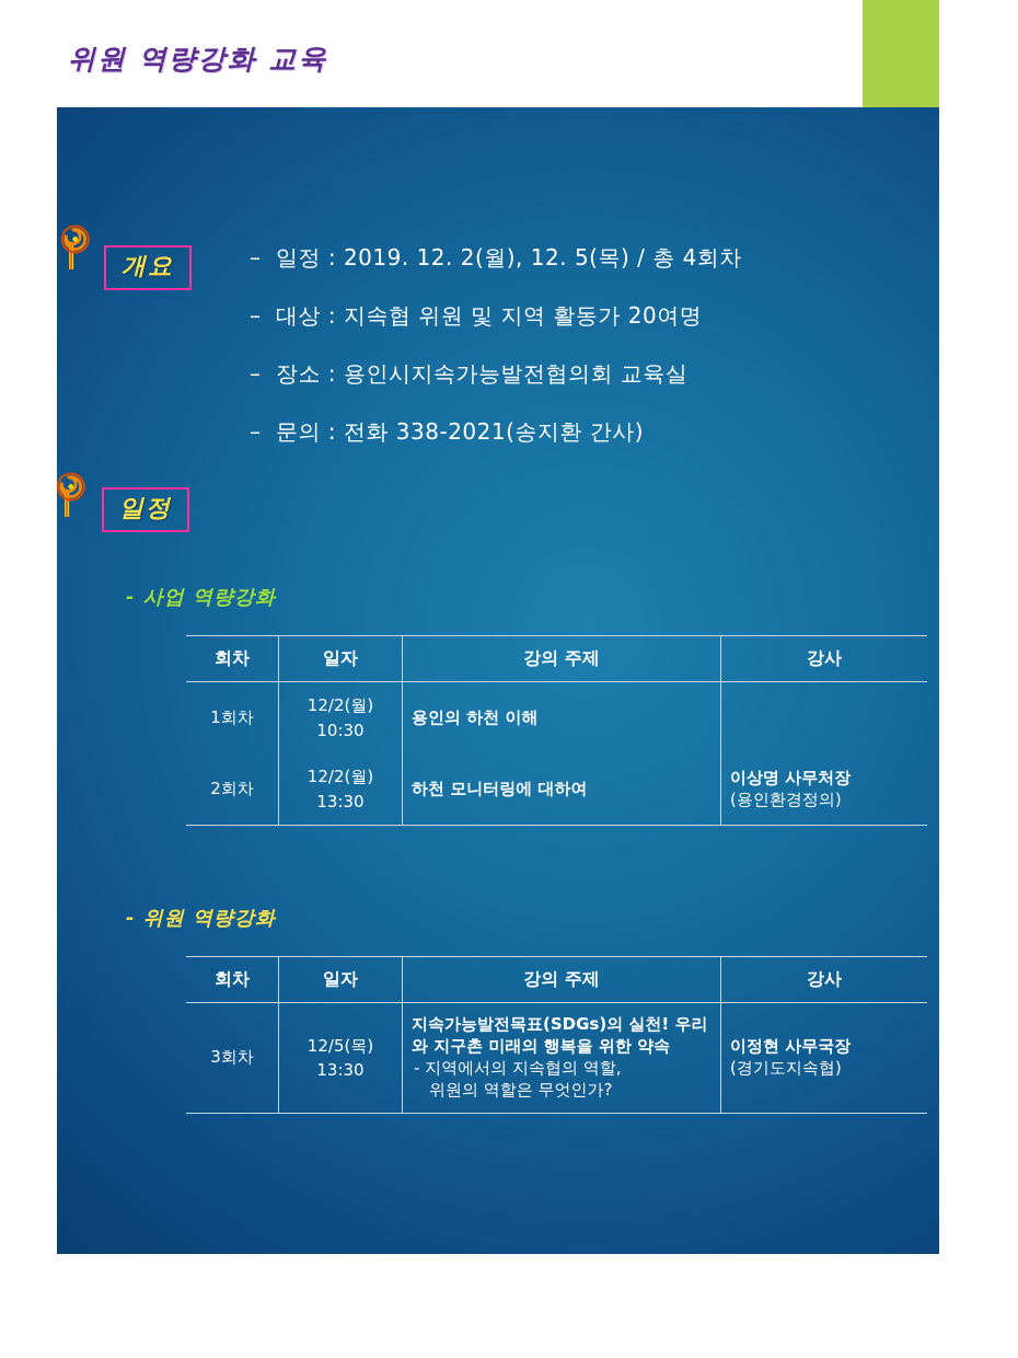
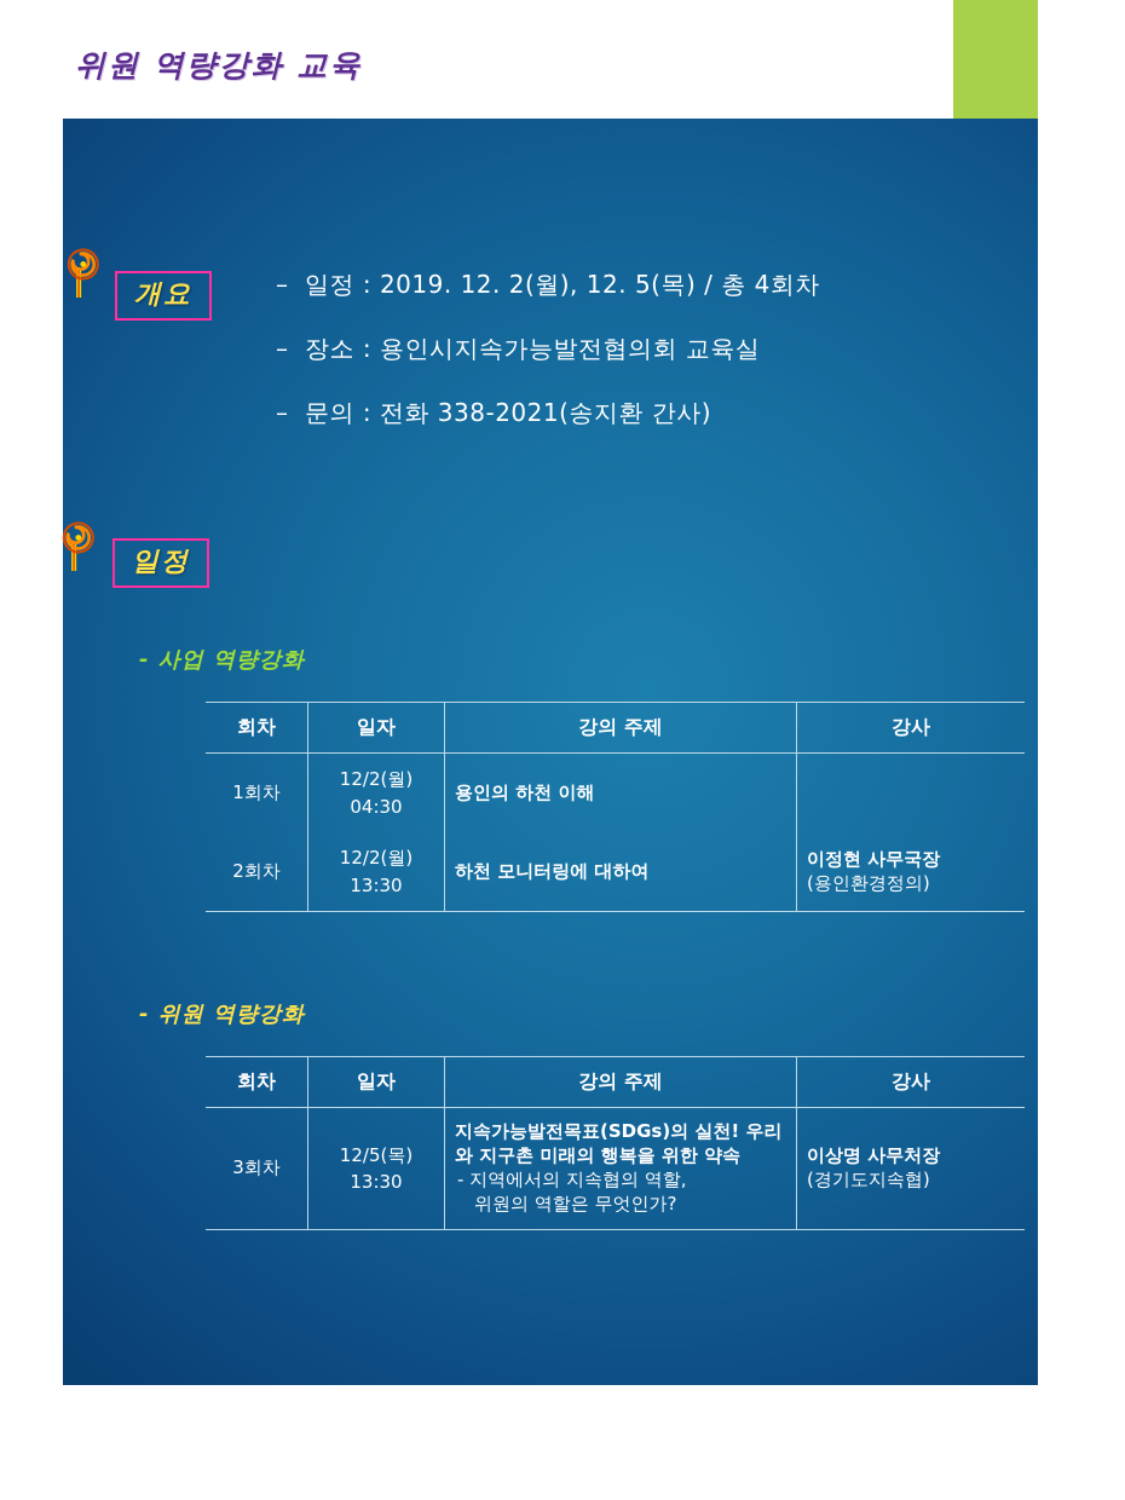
  위원 역량강화 교육
  개요
  – 일정 : 2019. 12. 2(월), 12. 5(목) / 총 4회차
- – 대상 : 지속협 위원 및 지역 활동가 20여명
  – 장소 : 용인시지속가능발전협의회 교육실
  – 문의 : 전화 338-2021(송지환 간사)
  일정
  - 사업 역량강화
  회차	일자	강의 주제	강사
- 1회차	12/2(월) 10:30	용인의 하천 이해
+ 1회차	12/2(월) 04:30	용인의 하천 이해
- 2회차	12/2(월) 13:30	하천 모니터링에 대하여	이상명 사무처장 (용인환경정의)
+ 2회차	12/2(월) 13:30	하천 모니터링에 대하여	이정현 사무국장 (용인환경정의)
  - 위원 역량강화
  회차	일자	강의 주제	강사
- 3회차	12/5(목) 13:30	지속가능발전목표(SDGs)의 실천! 우리와 지구촌 미래의 행복을 위한 약속 - 지역에서의 지속협의 역할, 위원의 역할은 무엇인가?	이정현 사무국장 (경기도지속협)
+ 3회차	12/5(목) 13:30	지속가능발전목표(SDGs)의 실천! 우리와 지구촌 미래의 행복을 위한 약속 - 지역에서의 지속협의 역할, 위원의 역할은 무엇인가?	이상명 사무처장 (경기도지속협)
